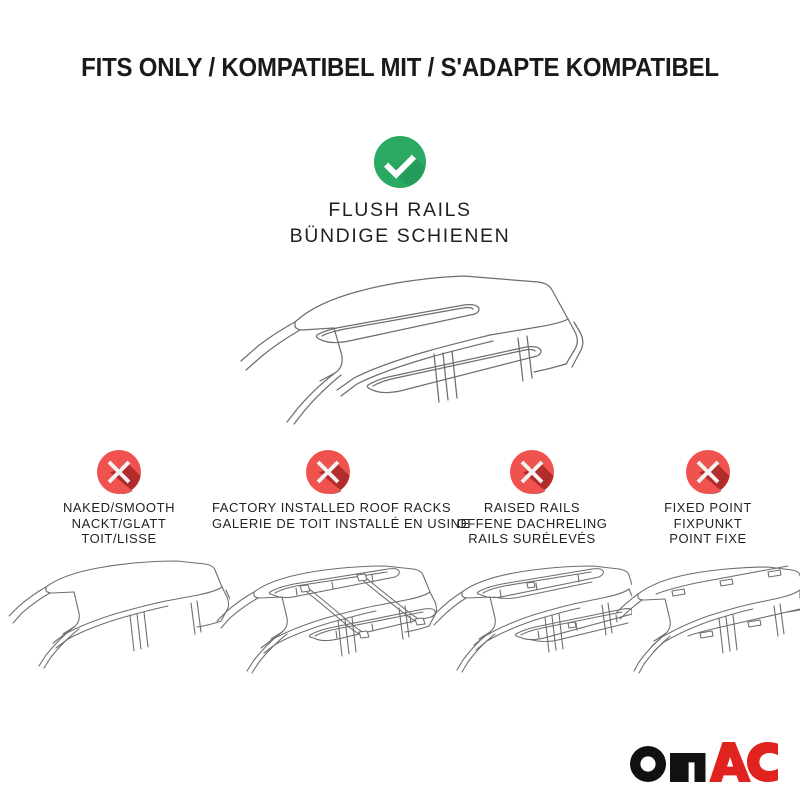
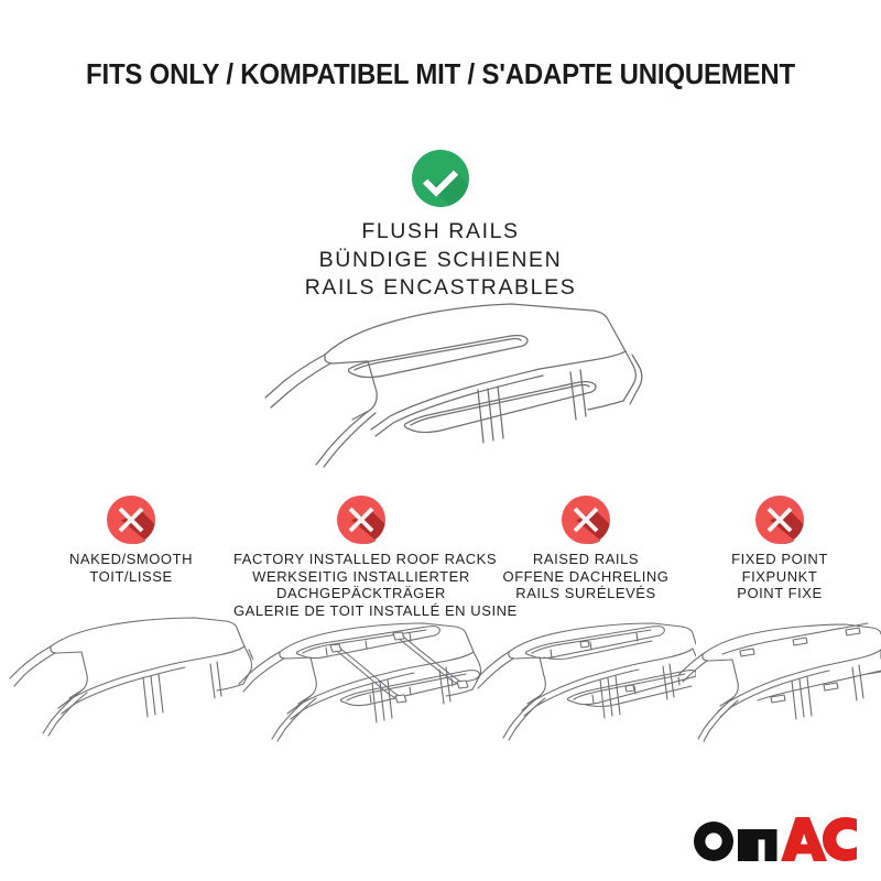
- FITS ONLY / KOMPATIBEL MIT / S'ADAPTE KOMPATIBEL
+ FITS ONLY / KOMPATIBEL MIT / S'ADAPTE UNIQUEMENT
  FLUSH RAILS
  BÜNDIGE SCHIENEN
+ RAILS ENCASTRABLES
  NAKED/SMOOTH
- NACKT/GLATT
  TOIT/LISSE
  FACTORY INSTALLED ROOF RACK
+ WERKSEITIG INSTALLIERTER
+ DACHGEPÄCKTRÄGER
  GALERIE DE TOIT INSTALLÉ EN US
  RAISED RAILS
  OFFENE DACHRELING
  RAILS SURÉLEVÉS
  FIXED POINT
  FIXPUNKT
  POINT FIXE
